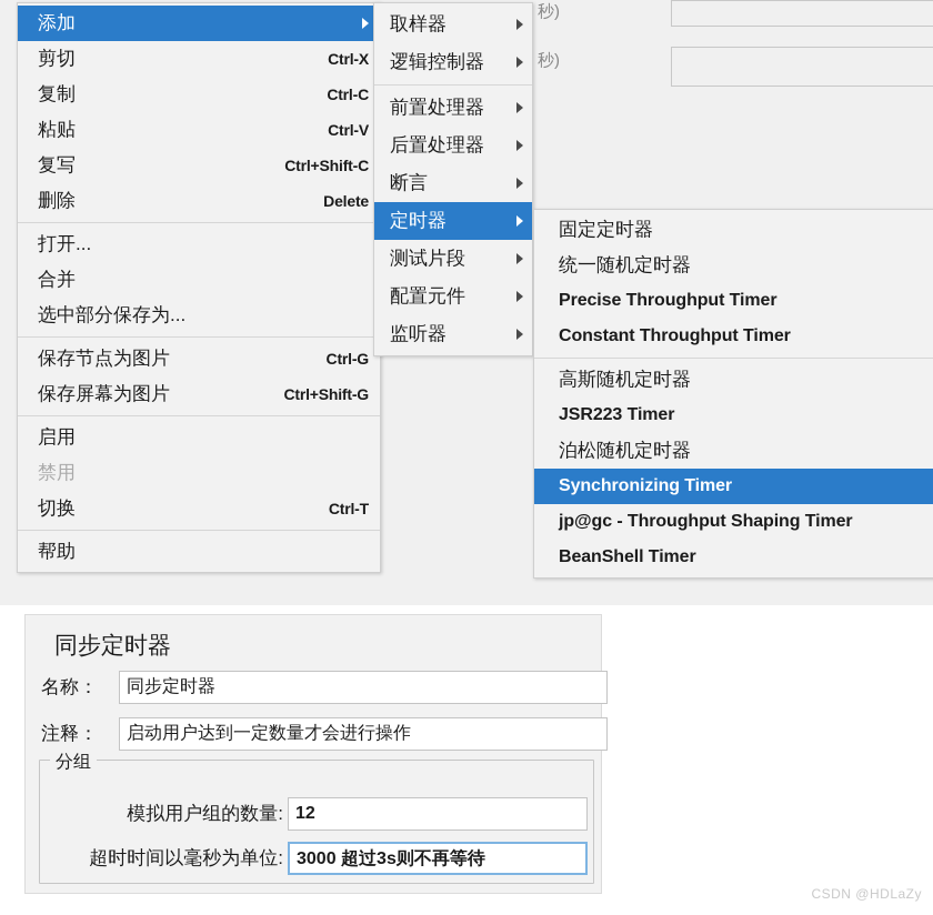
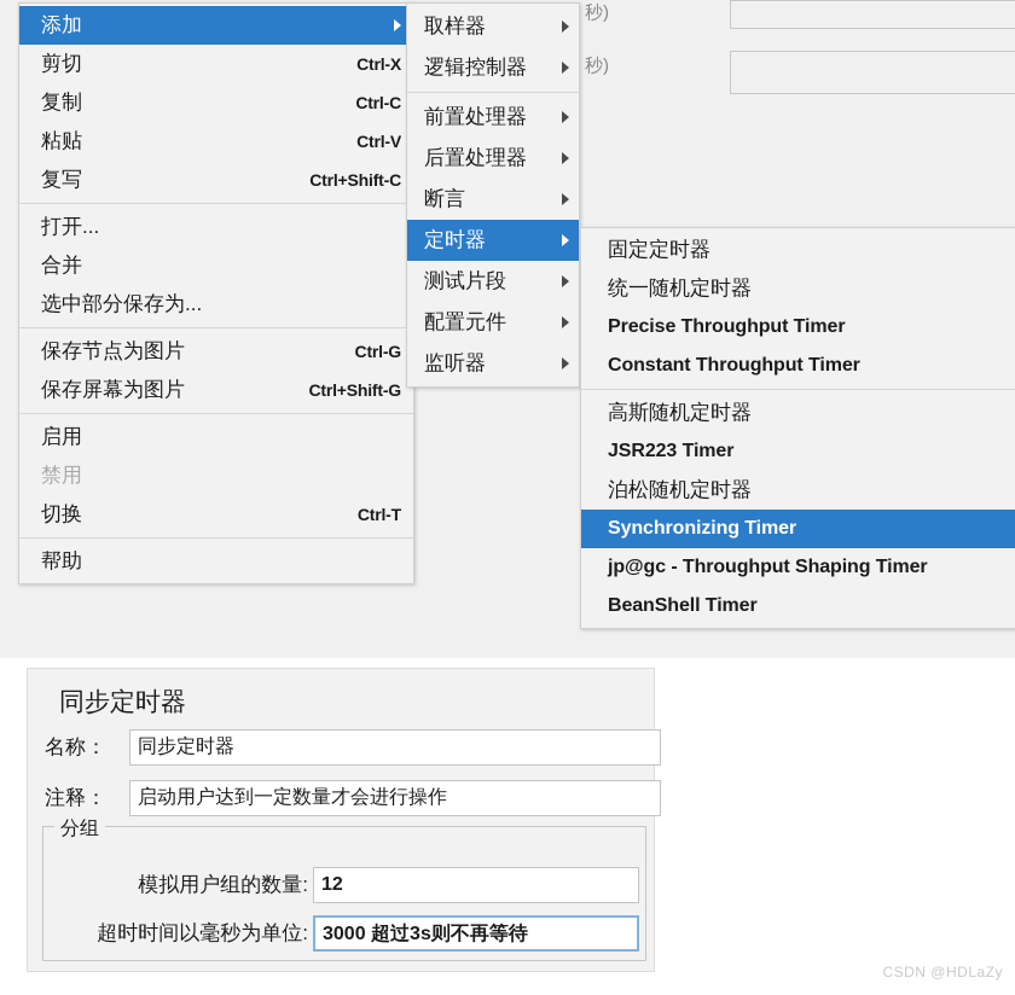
  秒)
  秒)
  添加
  剪切
  Ctrl-X
  复制
  Ctrl-C
  粘贴
  Ctrl-V
  复写
  Ctrl+Shift-C
- 删除
- Delete
  打开...
  合并
  选中部分保存为...
  保存节点为图片
  Ctrl-G
  保存屏幕为图片
  Ctrl+Shift-G
  启用
  禁用
  切换
  Ctrl-T
  帮助
  取样器
  逻辑控制器
  前置处理器
  后置处理器
  断言
  定时器
  测试片段
  配置元件
  监听器
  固定定时器
  统一随机定时器
  Precise Throughput Timer
  Constant Throughput Timer
  高斯随机定时器
  JSR223 Timer
  泊松随机定时器
  Synchronizing Timer
  jp@gc - Throughput Shaping Timer
  BeanShell Timer
  同步定时器
  名称：
  同步定时器
  注释：
  启动用户达到一定数量才会进行操作
  分组
  模拟用户组的数量:
  12
  超时时间以毫秒为单位:
  3000 超过3s则不再等待
  CSDN @HDLaZy
